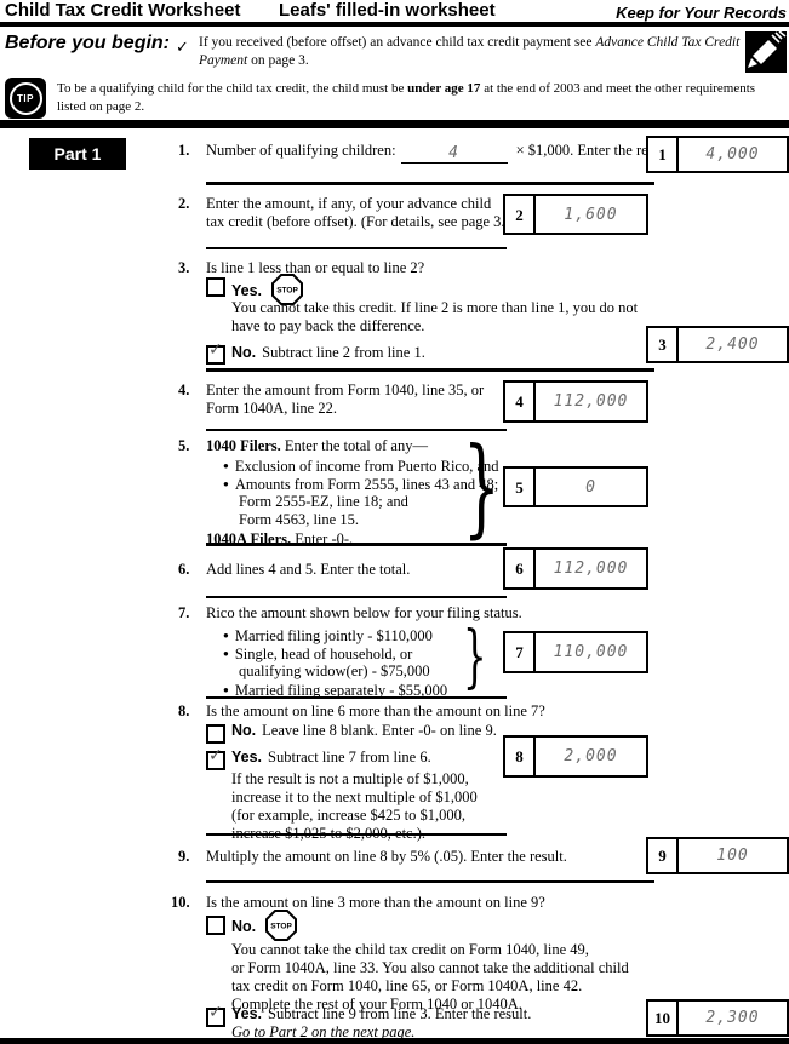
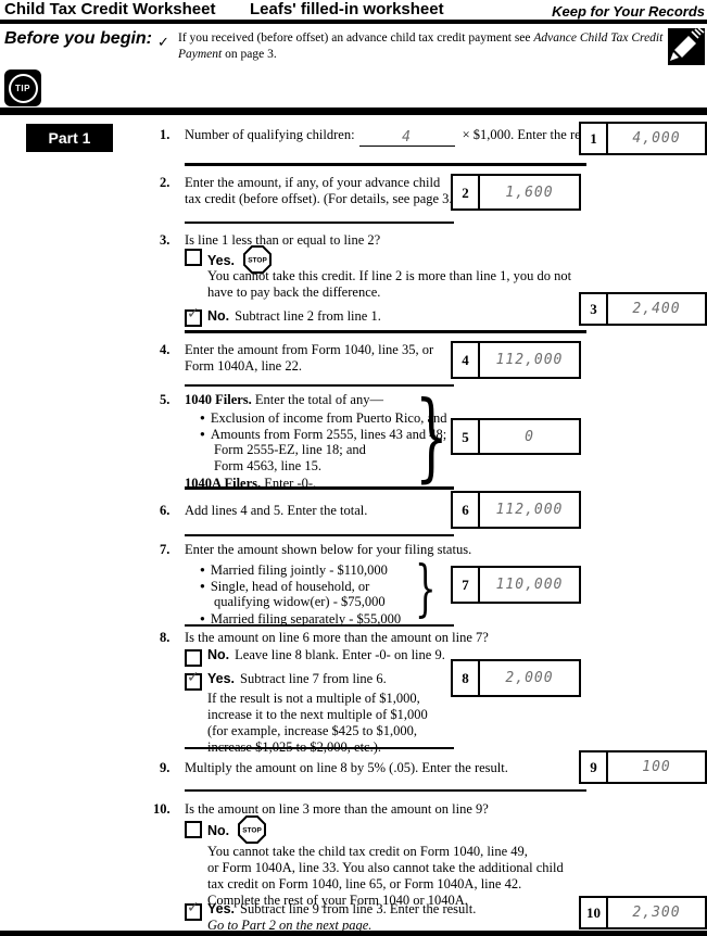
  Child Tax Credit Worksheet
  Leafs' filled-in worksheet
  Keep for Your Records
  Before you begin:
  ✓
  If you received (before offset) an advance child tax credit payment see Advance Child Tax Credit Payment on page 3.
  TIP
- To be a qualifying child for the child tax credit, the child must be under age 17 at the end of 2003 and meet the other requirements listed on page 2.
  Part 1
  1.
  Number of qualifying children: 4 × $1,000. Enter the re
  1
  4,000
  2.
  Enter the amount, if any, of your advance child tax credit (before offset). (For details, see page 3
  2
  1,600
  3.
  Is line 1 less than or equal to line 2?
  Yes.
  You cannot take this credit. If line 2 is more than line 1, you do not
  have to pay back the difference.
  ✓
  No. Subtract line 2 from line 1.
  3
  2,400
  4.
  Enter the amount from Form 1040, line 35, or Form 1040A, line 22.
  4
  112,000
  5.
  1040 Filers. Enter the total of any—
  ● Exclusion of income from Puerto Rico, and
  ● Amounts from Form 2555, lines 43 and 48;
  Form 2555-EZ, line 18; and
  Form 4563, line 15.
  1040A Filers. Enter -0-.
  }
  5
  0
  6.
  Add lines 4 and 5. Enter the total.
  6
  112,000
  7.
- Rico the amount shown below for your filing status.
+ Enter the amount shown below for your filing status.
  ● Married filing jointly - $110,000
  ● Single, head of household, or
  qualifying widow(er) - $75,000
  ● Married filing separately - $55,000
  }
  7
  110,000
  8.
  Is the amount on line 6 more than the amount on line 7?
  No. Leave line 8 blank. Enter -0- on line 9.
  ✓
  Yes. Subtract line 7 from line 6.
  If the result is not a multiple of $1,000,
  increase it to the next multiple of $1,000
  (for example, increase $425 to $1,000,
  8
  2,000
  9.
  Multiply the amount on line 8 by 5% (.05). Enter the result.
  9
  100
  10.
  Is the amount on line 3 more than the amount on line 9?
  No.
  You cannot take the child tax credit on Form 1040, line 49,
  or Form 1040A, line 33. You also cannot take the additional child
  tax credit on Form 1040, line 65, or Form 1040A, line 42.
  Complete the rest of your Form 1040 or 1040A.
  ✓
  Yes. Subtract line 9 from line 3. Enter the result.
  Go to Part 2 on the next page.
  10
  2,300
